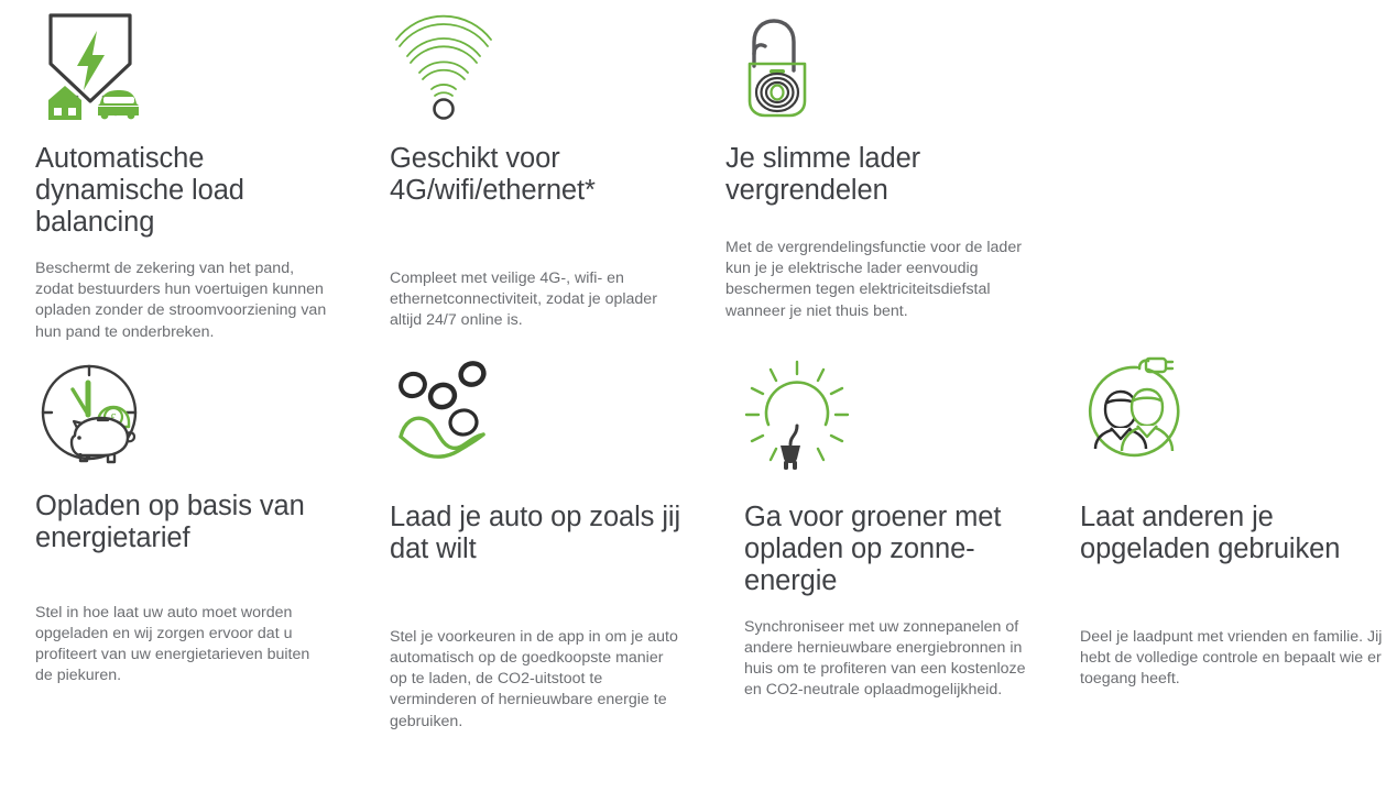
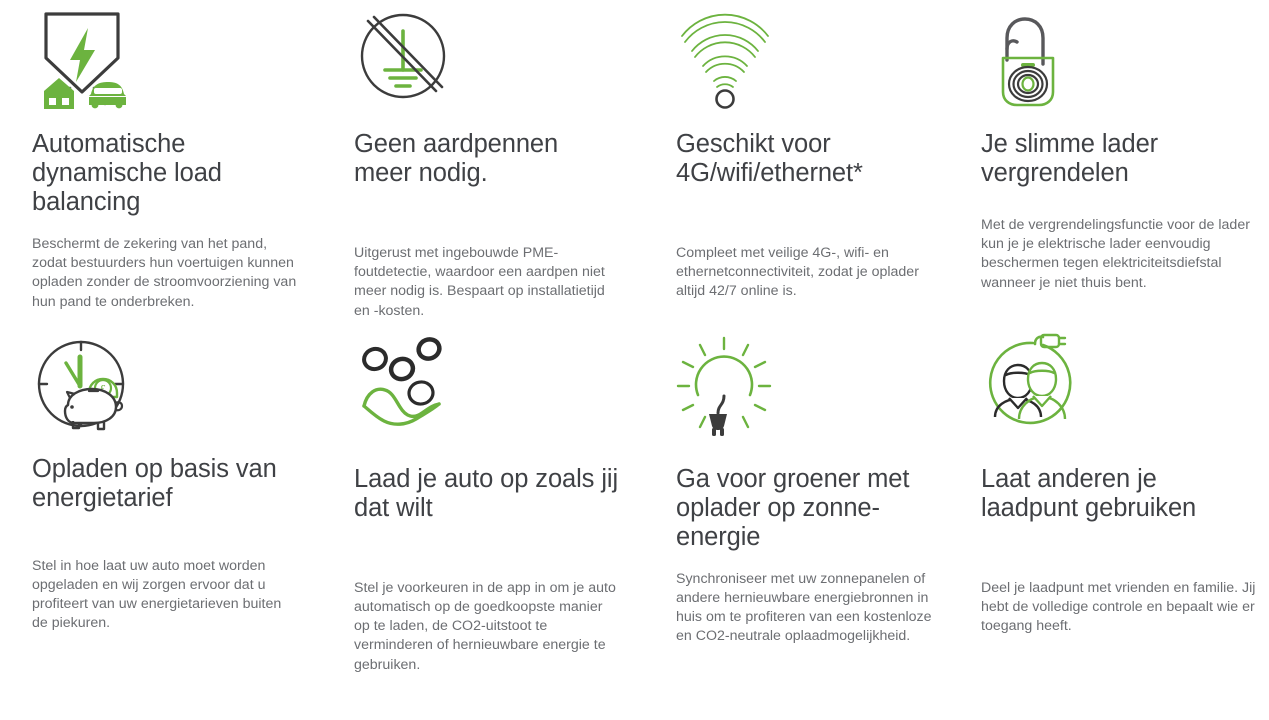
  Automatische dynamische load balancing
  Beschermt de zekering van het pand, zodat bestuurders hun voertuigen kunnen opladen zonder de stroomvoorziening van hun pand te onderbreken.
+ Geen aardpennen meer nodig.
+ Uitgerust met ingebouwde PME-foutdetectie, waardoor een aardpen niet meer nodig is. Bespaart op installatietijd en -kosten.
  Geschikt voor 4G/wifi/ethernet*
- Compleet met veilige 4G-, wifi- en ethernetconnectiviteit, zodat je oplader altijd 24/7 online is.
+ Compleet met veilige 4G-, wifi- en ethernetconnectiviteit, zodat je oplader altijd 42/7 online is.
  Je slimme lader vergrendelen
  Met de vergrendelingsfunctie voor de lader kun je je elektrische lader eenvoudig beschermen tegen elektriciteitsdiefstal wanneer je niet thuis bent.
  £
  Opladen op basis van energietarief
  Stel in hoe laat uw auto moet worden opgeladen en wij zorgen ervoor dat u profiteert van uw energietarieven buiten de piekuren.
  Laad je auto op zoals jij dat wilt
  Stel je voorkeuren in de app in om je auto automatisch op de goedkoopste manier op te laden, de CO2-uitstoot te verminderen of hernieuwbare energie te gebruiken.
- Ga voor groener met opladen op zonne-energie
+ Ga voor groener met oplader op zonne-energie
  Synchroniseer met uw zonnepanelen of andere hernieuwbare energiebronnen in huis om te profiteren van een kostenloze en CO2-neutrale oplaadmogelijkheid.
- Laat anderen je opgeladen gebruiken
+ Laat anderen je laadpunt gebruiken
  Deel je laadpunt met vrienden en familie. Jij hebt de volledige controle en bepaalt wie er toegang heeft.
